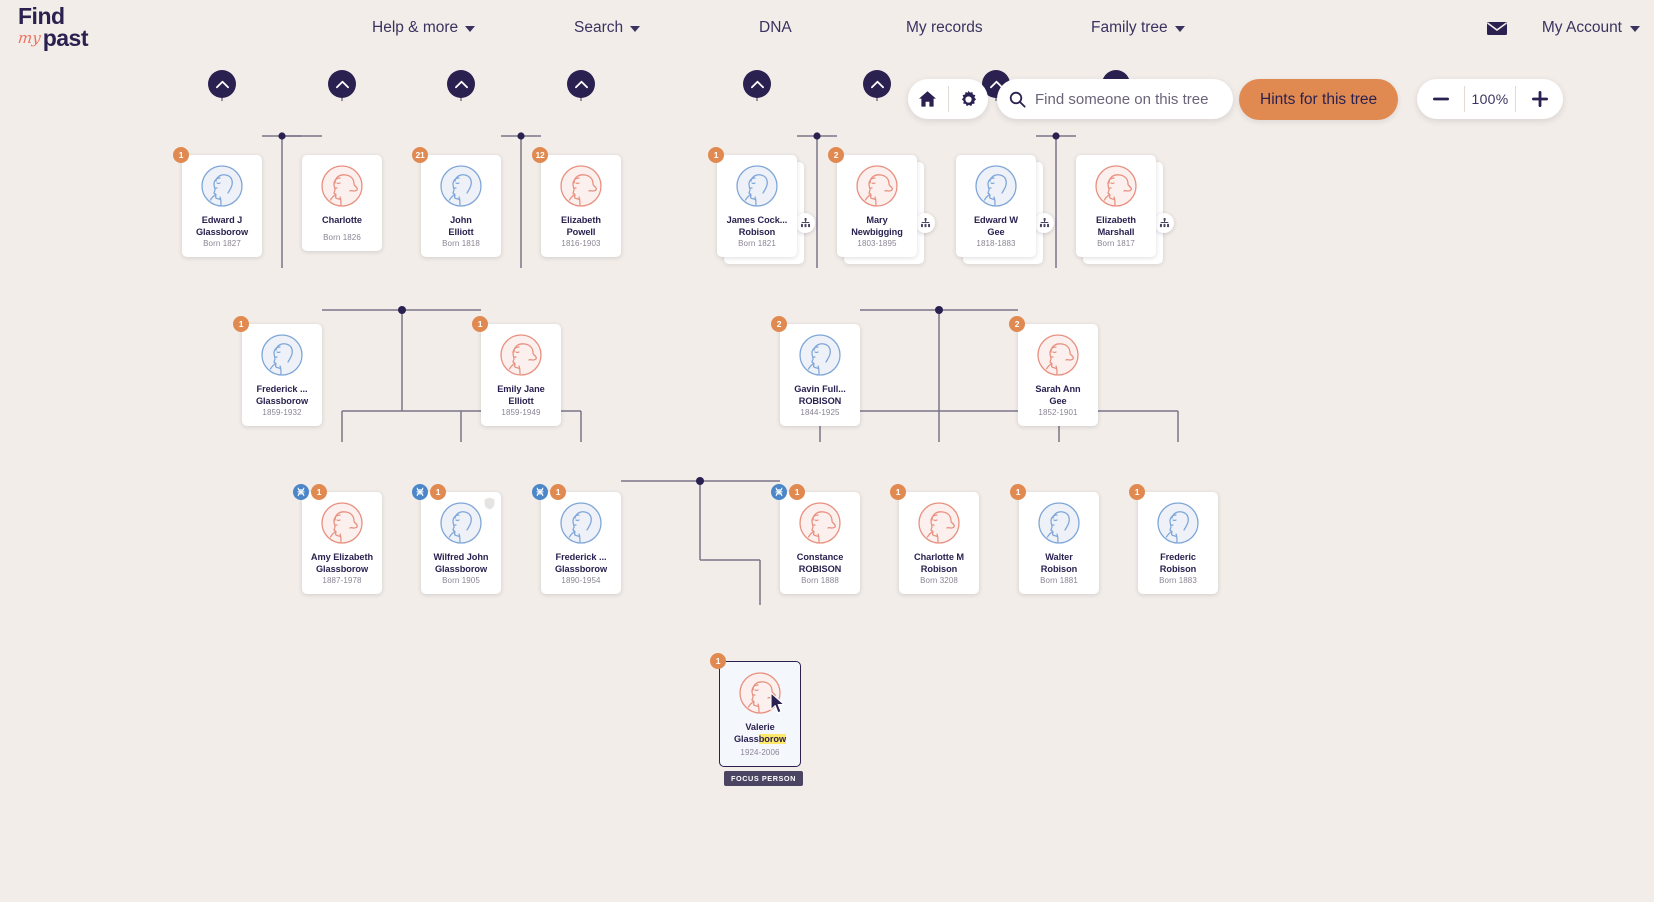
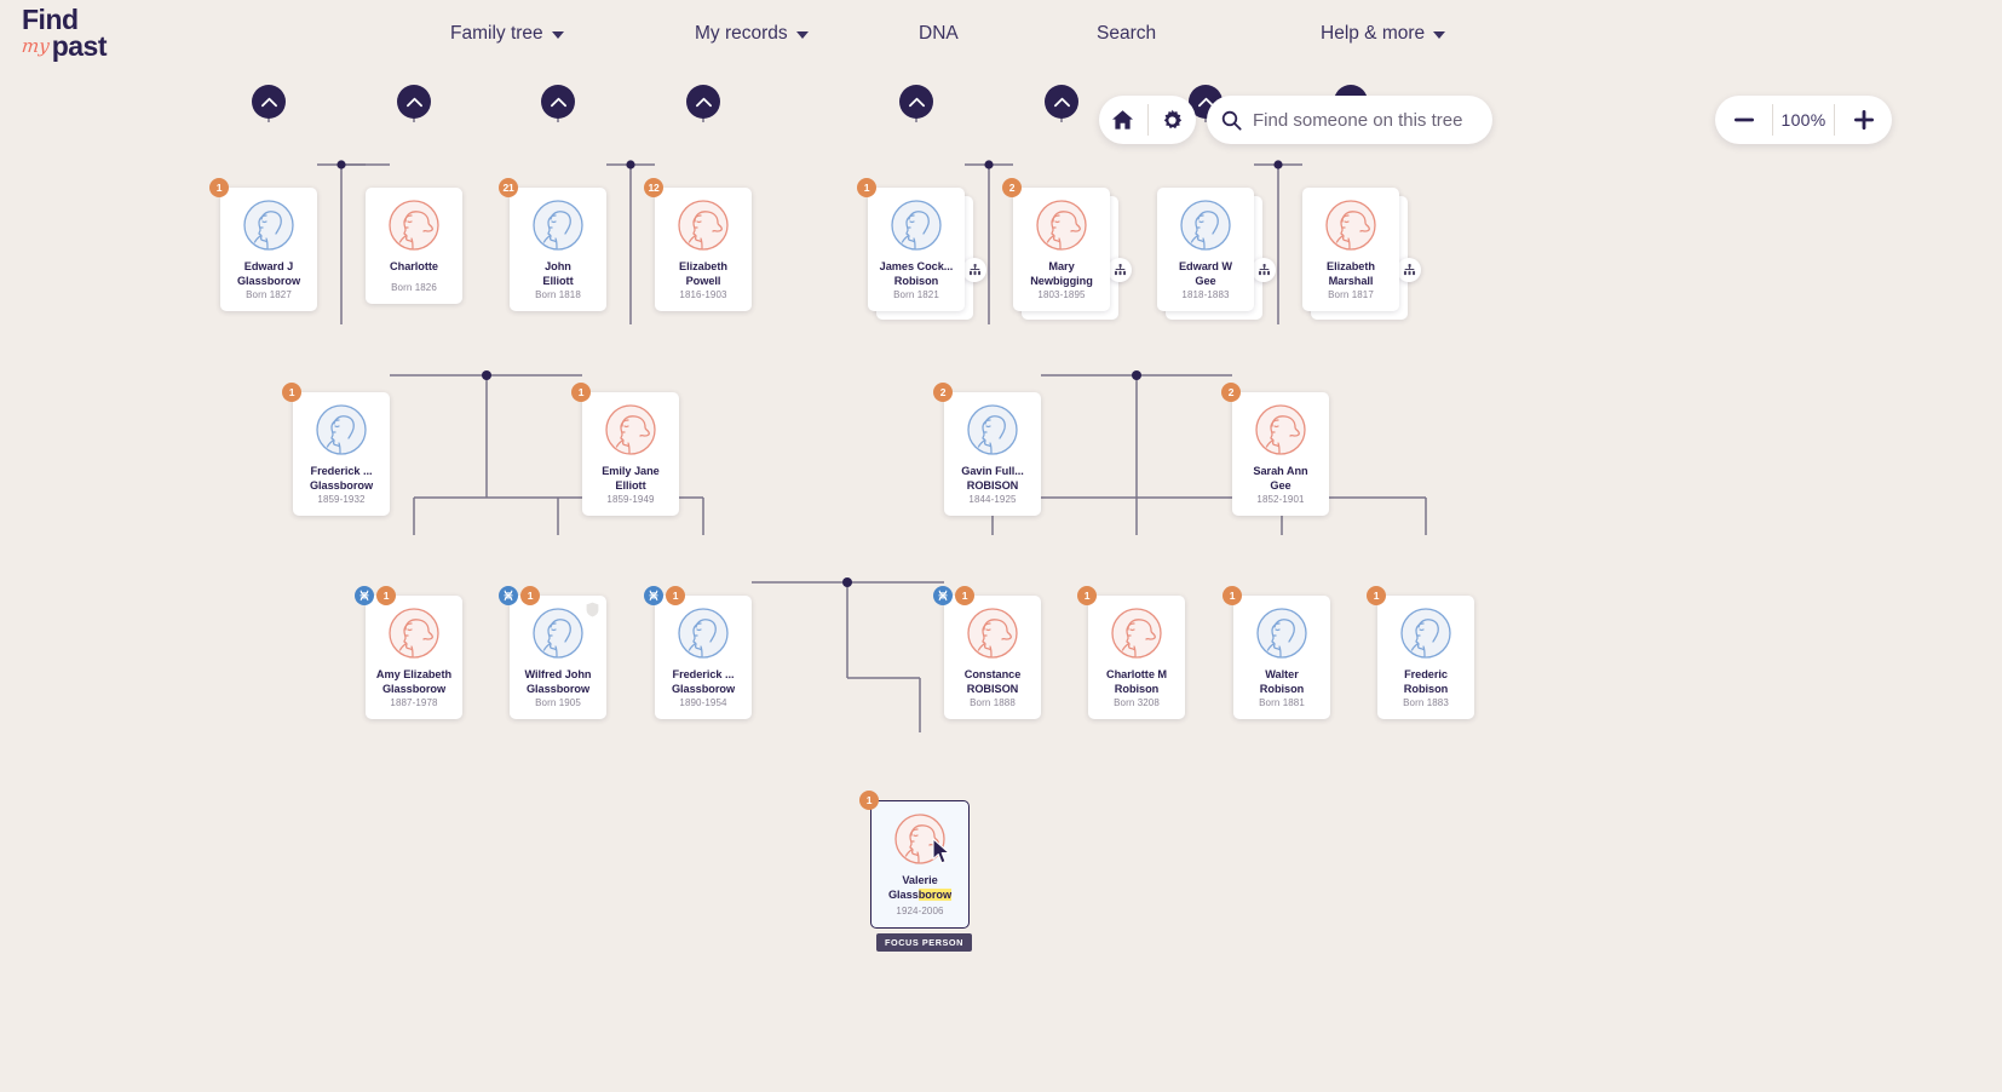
  Find
  past
- Help & more
+ Family tree
- Search
+ My records
  DNA
- My records
+ Search
- Family tree
+ Help & more
- My Account
  Find someone on this tree
- Hints for this tree
  100%
  Edward J
  Glassborow
  Born 1827
  1
  Charlotte
  Born 1826
  John
  Elliott
  Born 1818
  21
  Elizabeth
  Powell
  1816-1903
  12
  James Cock...
  Robison
  Born 1821
  1
  Mary
  Newbigging
  1803-1895
  2
  Edward W
  Gee
  1818-1883
  Elizabeth
  Marshall
  Born 1817
  Frederick ...
  Glassborow
  1859-1932
  1
  Emily Jane
  Elliott
  1859-1949
  1
  Gavin Full...
  ROBISON
  1844-1925
  2
  Sarah Ann
  Gee
  1852-1901
  2
  Amy Elizabeth
  Glassborow
  1887-1978
  1
  Wilfred John
  Glassborow
  Born 1905
  1
  Frederick ...
  Glassborow
  1890-1954
  1
  Constance
  ROBISON
  Born 1888
  1
  Charlotte M
  Robison
  Born 3208
  1
  Walter
  Robison
  Born 1881
  1
  Frederic
  Robison
  Born 1883
  1
  Valerie
  Glassborow
  1924-2006
  1
  FOCUS PERSON
